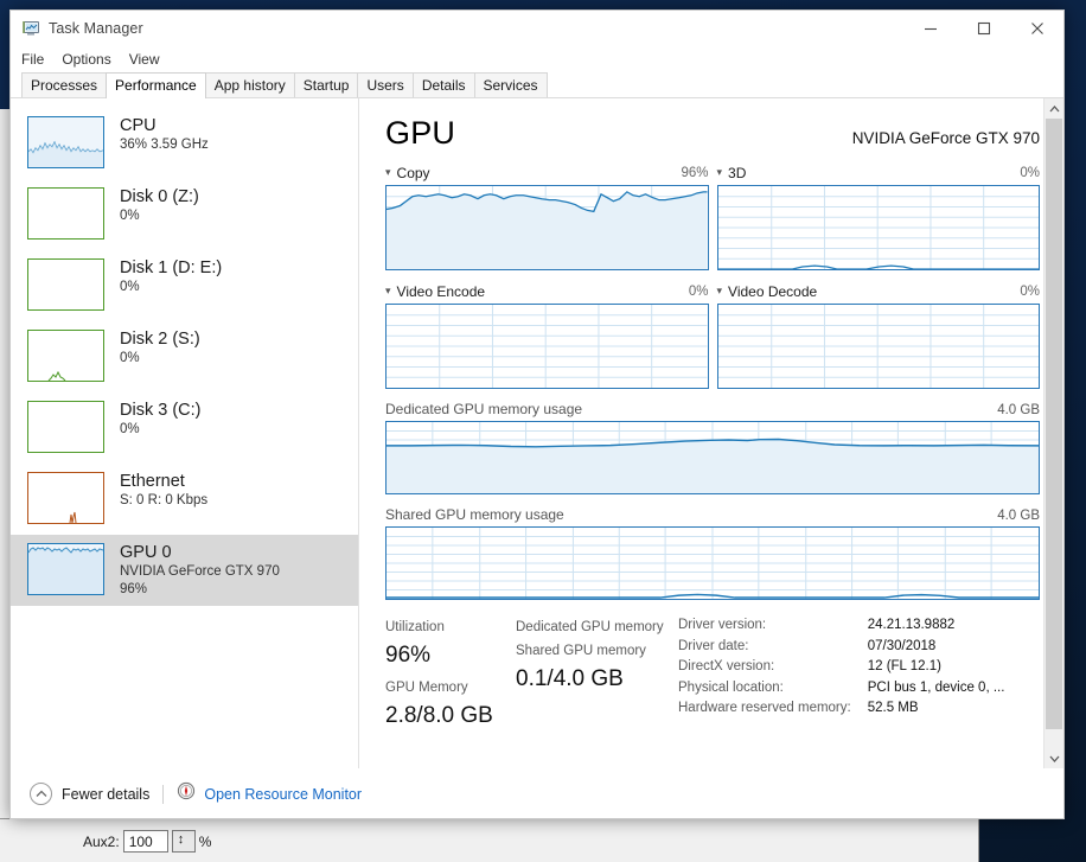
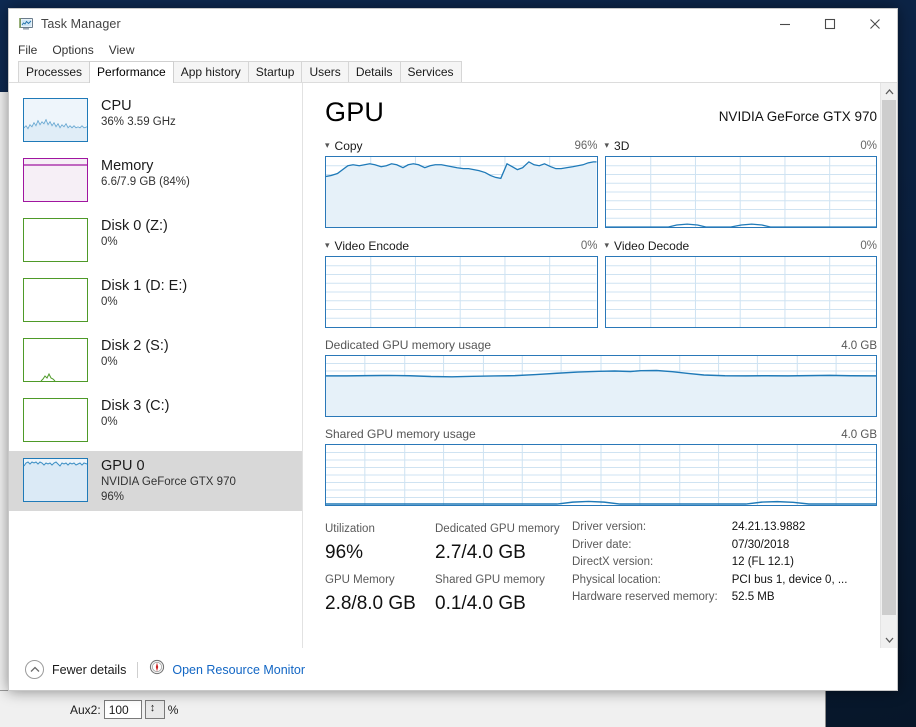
  Aux2:
  100
  %
  Task Manager
  File
  Options
  View
  Processes
  Performance
  App history
  Startup
  Users
  Details
  Services
  CPU
  36% 3.59 GHz
+ Memory
+ 6.6/7.9 GB (84%)
  Disk 0 (Z:)
  0%
  Disk 1 (D: E:)
  0%
  Disk 2 (S:)
  0%
  Disk 3 (C:)
  0%
- Ethernet
- S: 0 R: 0 Kbps
  GPU 0
  NVIDIA GeForce GTX 970
  96%
  GPU
  NVIDIA GeForce GTX 970
  ▾
  Copy
  96%
  ▾
  3D
  0%
  ▾
  Video Encode
  0%
  ▾
  Video Decode
  0%
  Dedicated GPU memory usage
  4.0 GB
  Shared GPU memory usage
  4.0 GB
  Utilization
  96%
  GPU Memory
  2.8/8.0 GB
  Dedicated GPU memory
+ 2.7/4.0 GB
  Shared GPU memory
  0.1/4.0 GB
  Driver version:	24.21.13.9882
  Driver date:	07/30/2018
  DirectX version:	12 (FL 12.1)
  Physical location:	PCI bus 1, device 0, ...
  Hardware reserved memory:	52.5 MB
  Fewer details
  Open Resource Monitor
